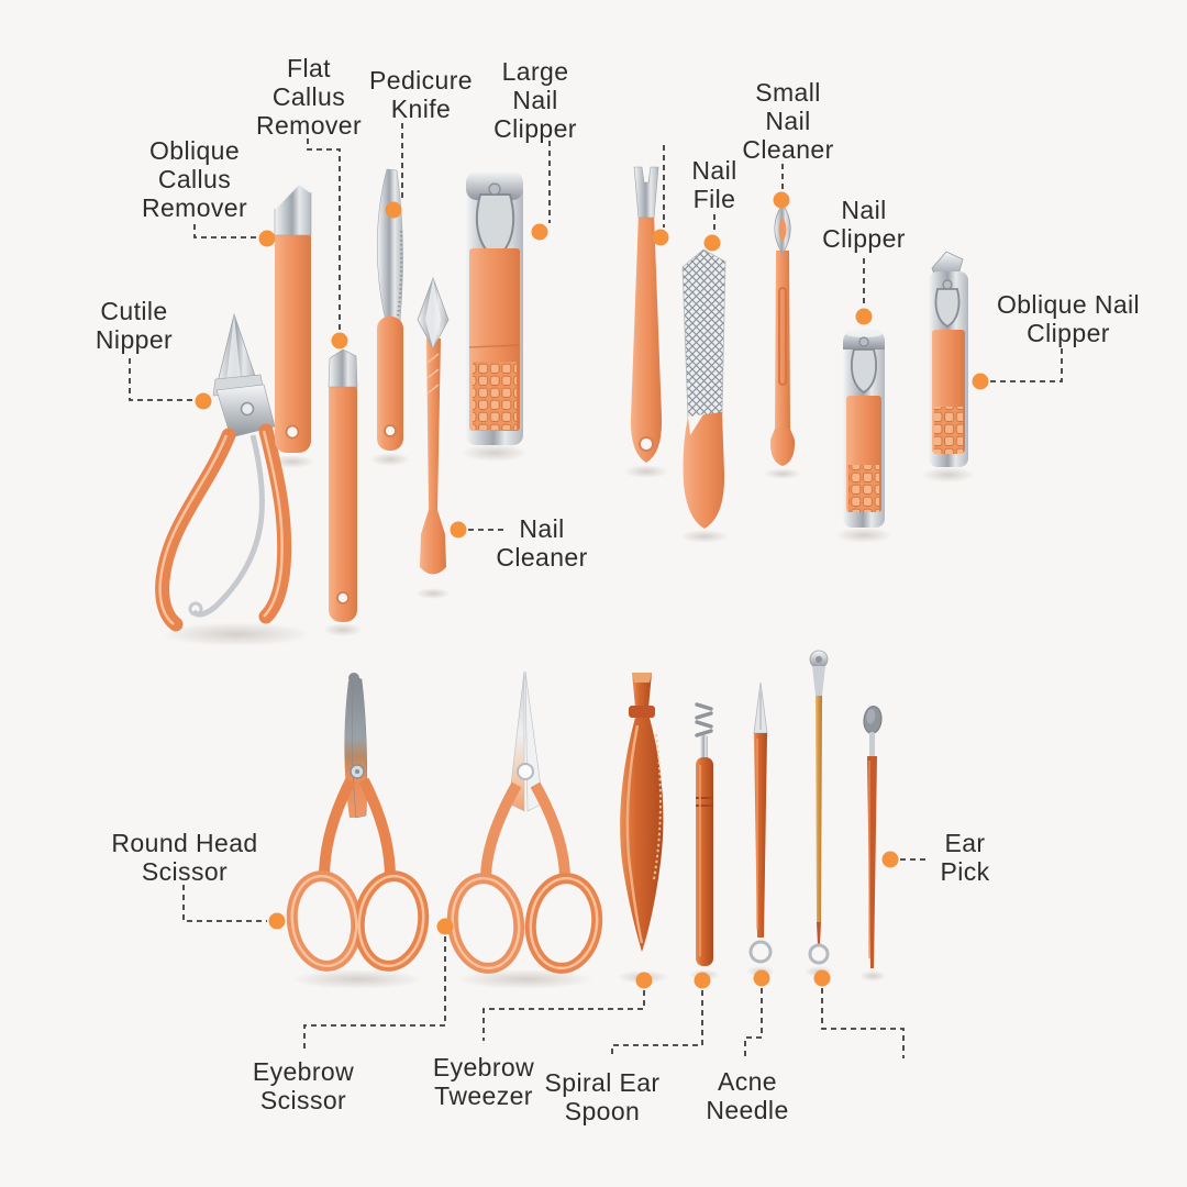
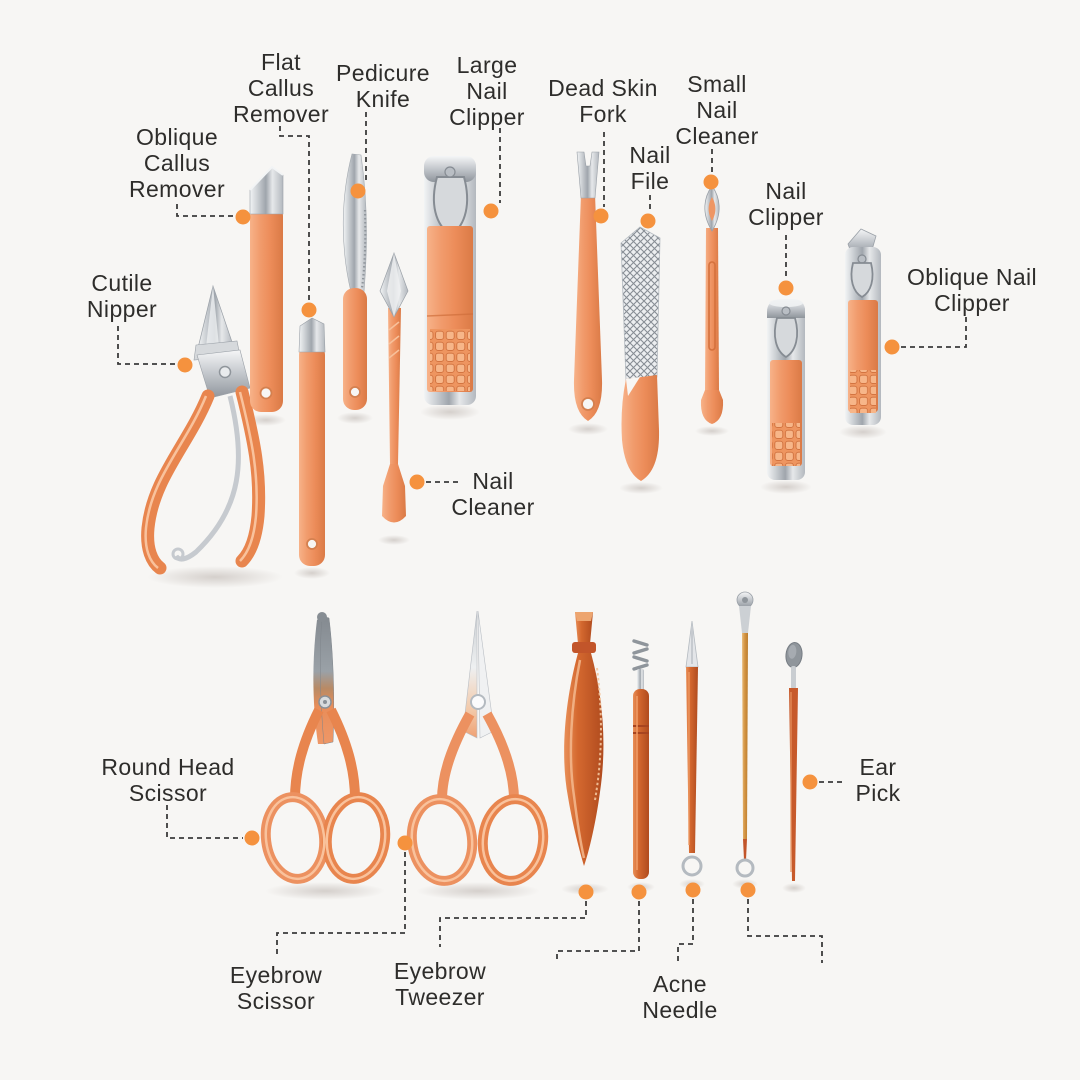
  Flat
  Callus
  Remover
  Pedicure
  Knife
  Large
  Nail
  Clipper
  Oblique
  Callus
  Remover
  Cutile
  Nipper
  Nail
  Cleaner
+ Dead Skin
+ Fork
  Nail
  File
  Small
  Nail
  Cleaner
  Nail
  Clipper
  Oblique Nail
  Clipper
  Round Head
  Scissor
  Ear
  Pick
  Eyebrow
  Scissor
  Eyebrow
  Tweezer
- Spiral Ear
- Spoon
  Acne
  Needle
